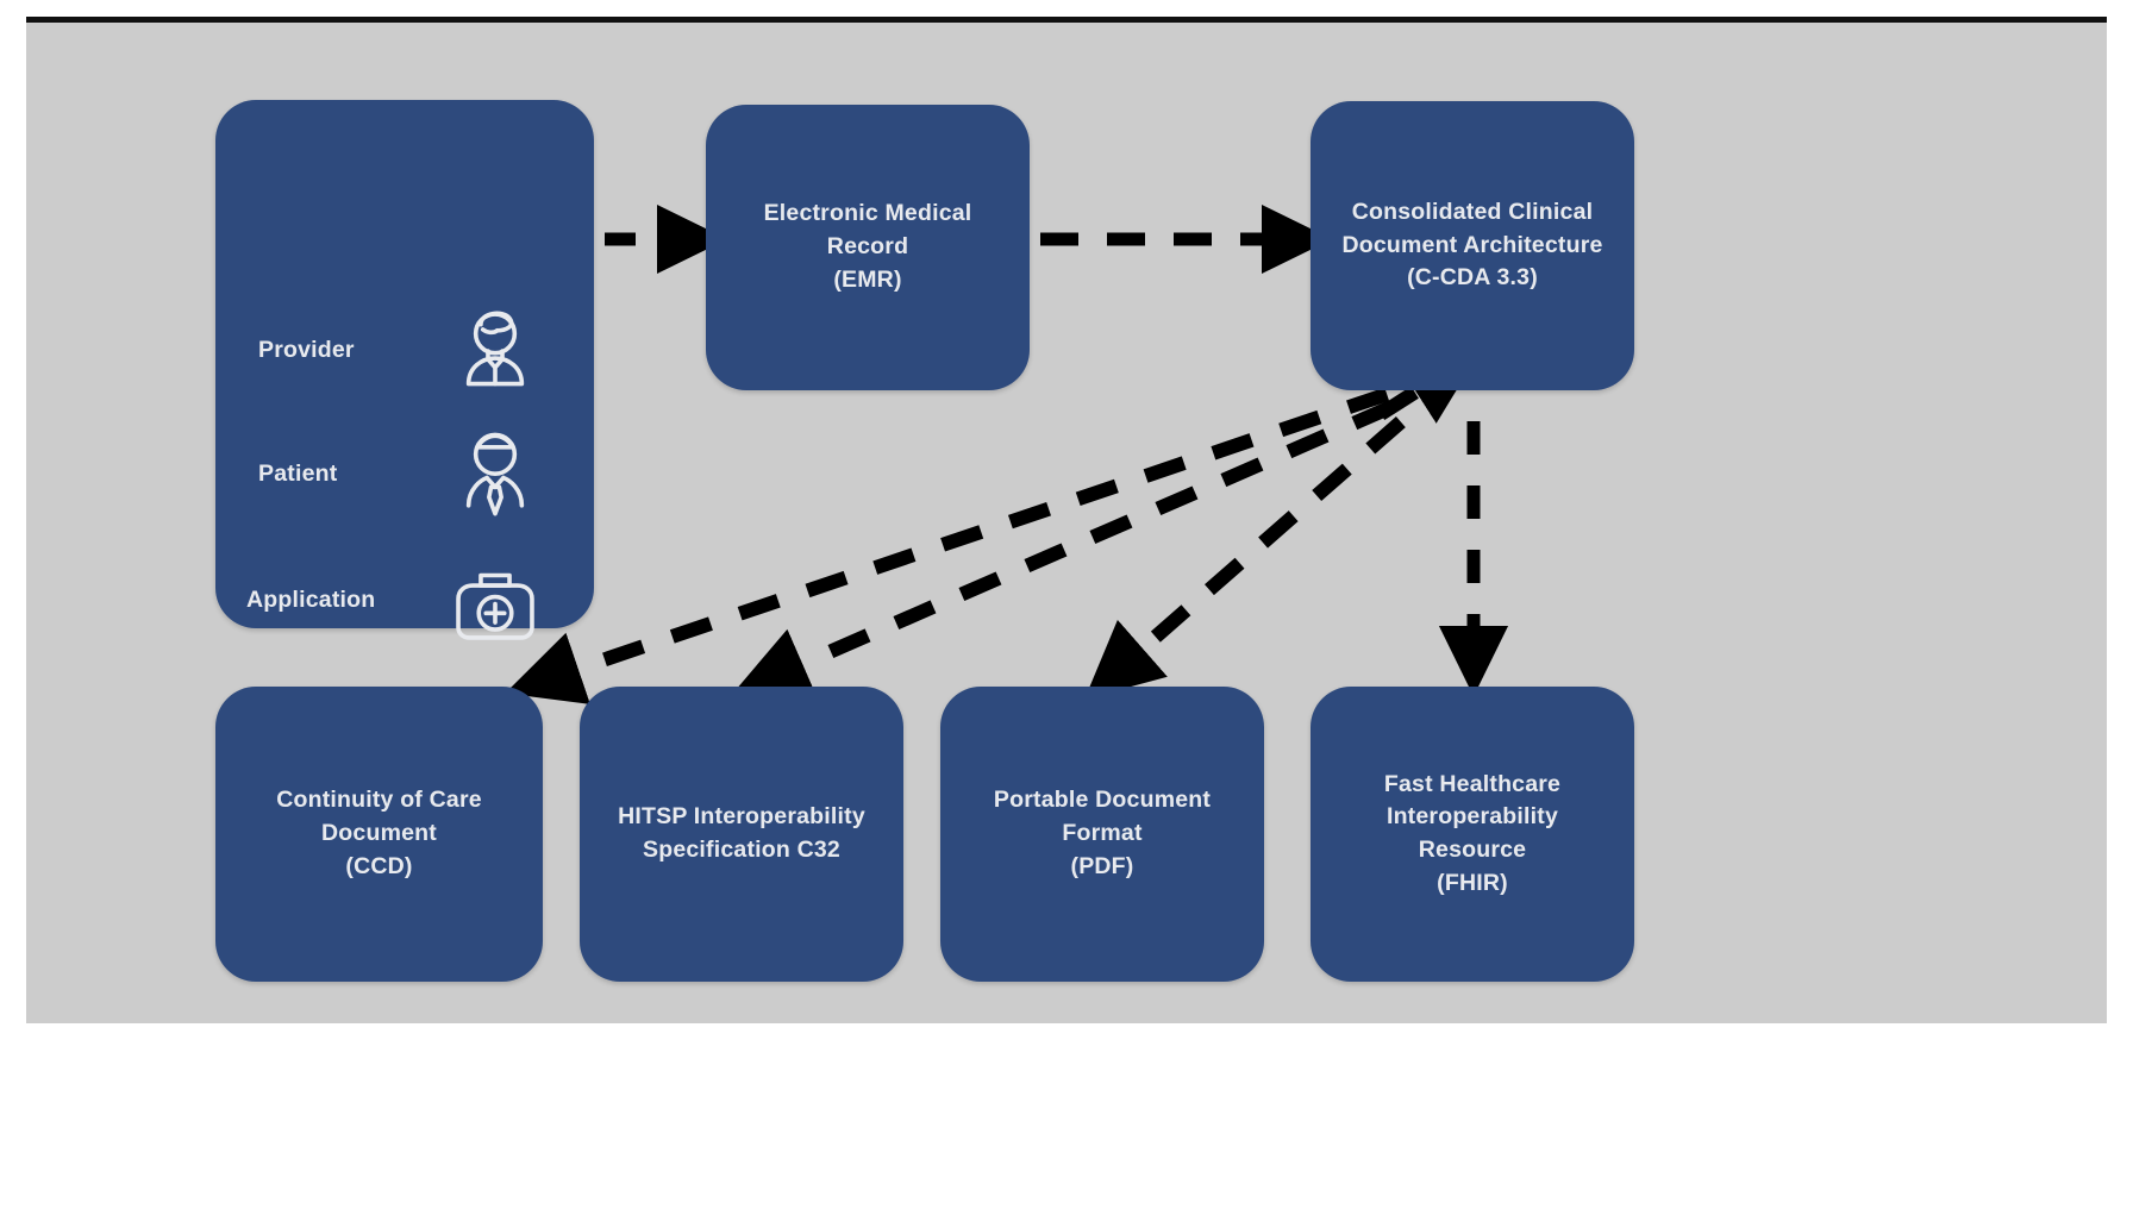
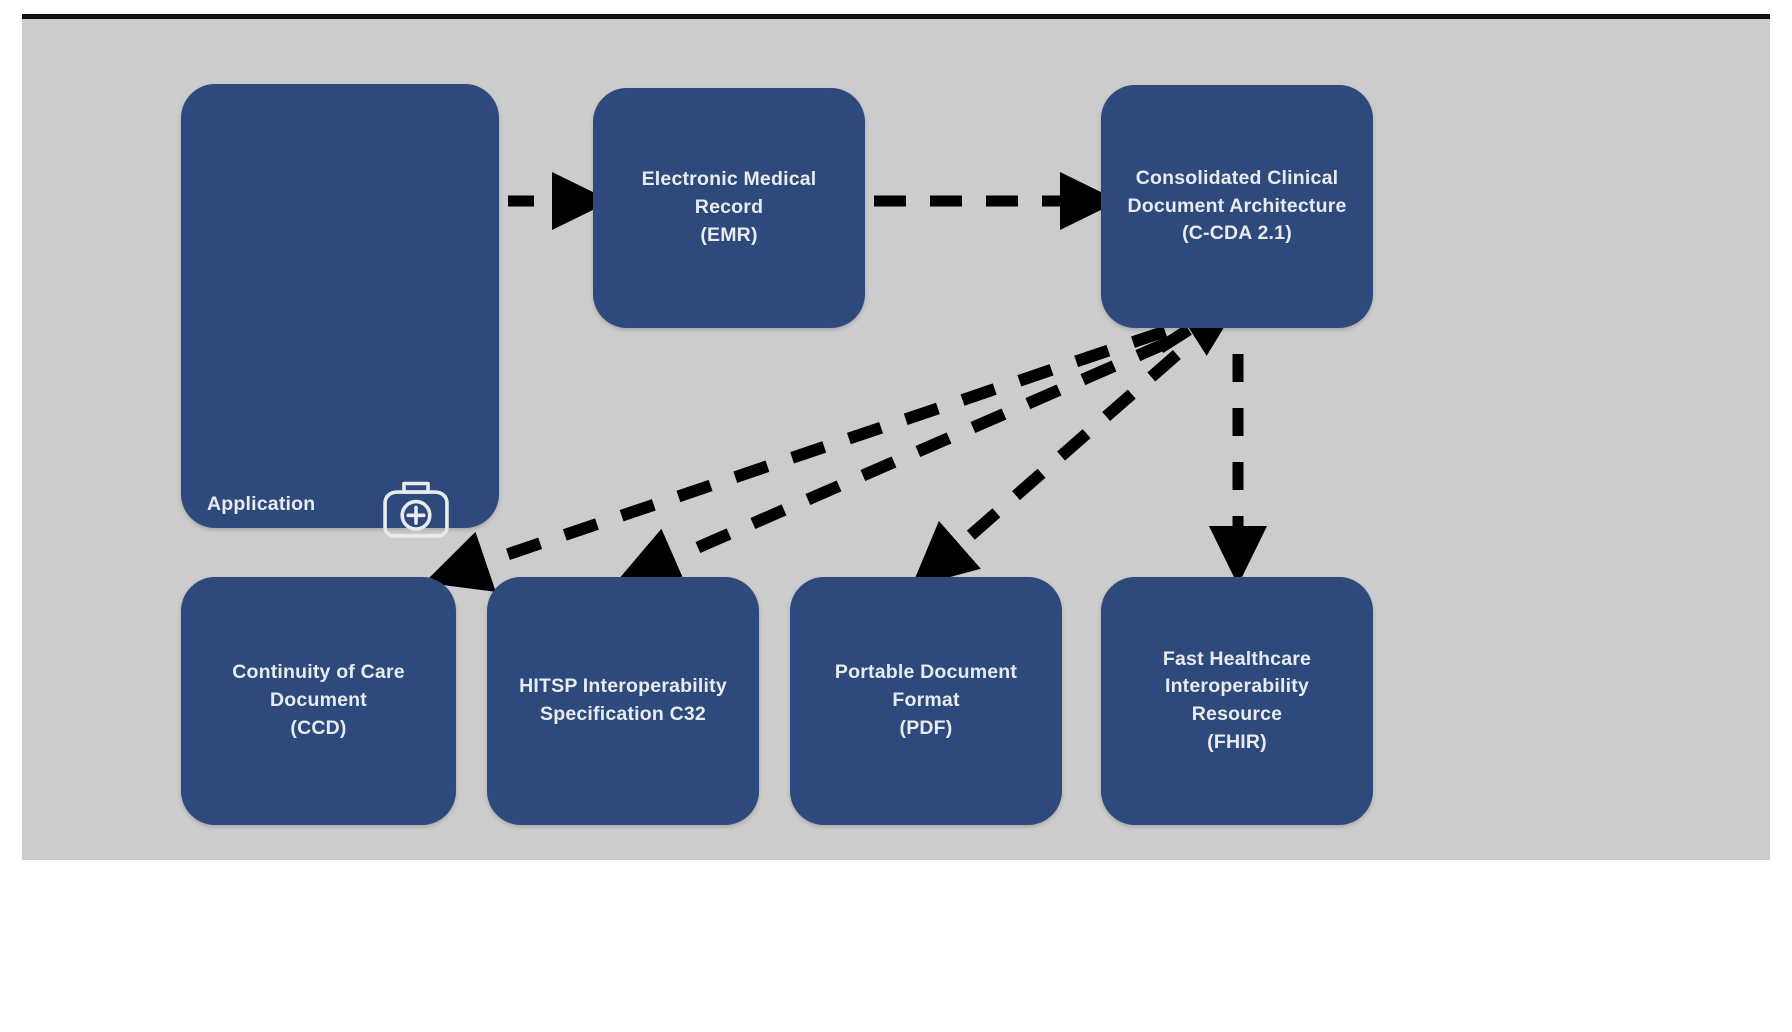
- Provider
- Patient
  Application
  Electronic Medical
  Record
  (EMR)
  Consolidated Clinical
  Document Architecture
- (C-CDA 3.3)
+ (C-CDA 2.1)
  Continuity of Care
  Document
  (CCD)
  HITSP Interoperability
  Specification C32
  Portable Document
  Format
  (PDF)
  Fast Healthcare
  Interoperability
  Resource
  (FHIR)
